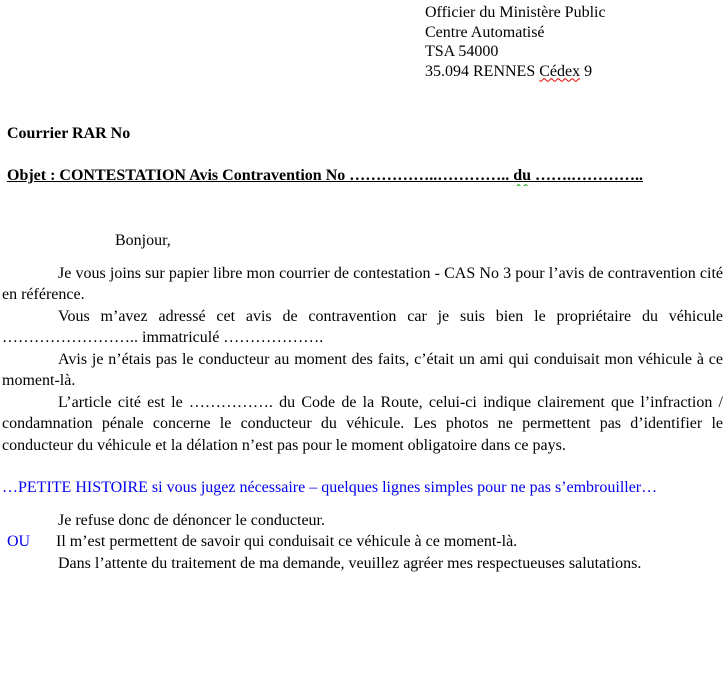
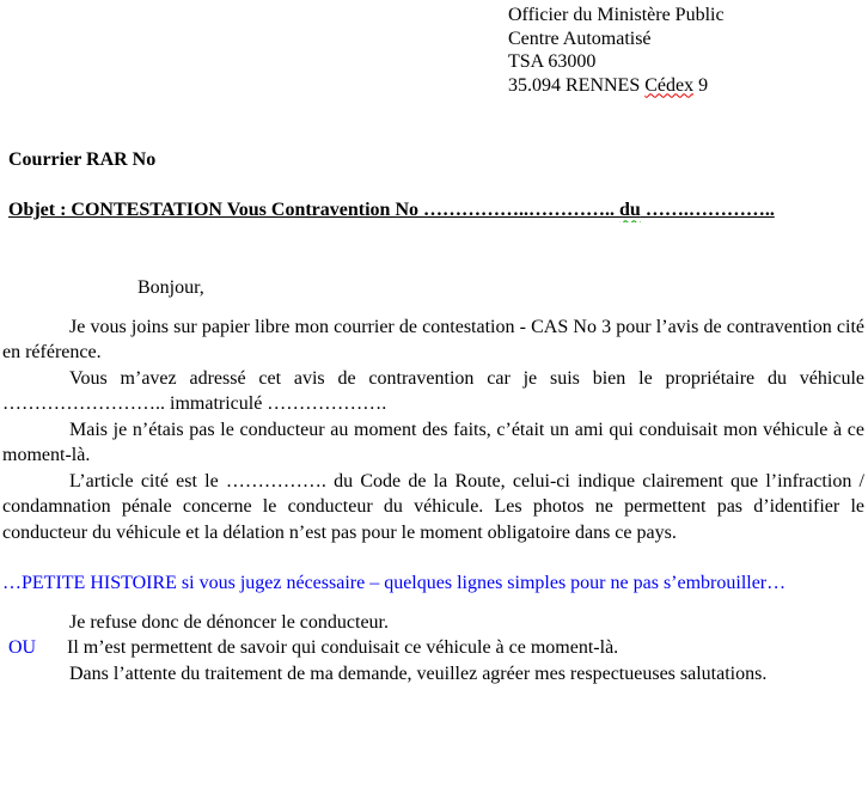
  Officier du Ministère Public
  Centre Automatisé
- TSA 54000
+ TSA 63000
  35.094 RENNES Cédex 9
  Courrier RAR No
- Objet : CONTESTATION Avis Contravention No ……………..………….. du …….…………..
+ Objet : CONTESTATION Vous Contravention No ……………..………….. du …….…………..
  Bonjour,
  Je vous joins sur papier libre mon courrier de contestation - CAS No 3 pour l’avis de contravention cité en référence.
  Vous m’avez adressé cet avis de contravention car je suis bien le propriétaire du véhicule …………………….. immatriculé ……………….
- Avis je n’étais pas le conducteur au moment des faits, c’était un ami qui conduisait mon véhicule à ce moment-là.
+ Mais je n’étais pas le conducteur au moment des faits, c’était un ami qui conduisait mon véhicule à ce moment-là.
  L’article cité est le ……………. du Code de la Route, celui-ci indique clairement que l’infraction / condamnation pénale concerne le conducteur du véhicule. Les photos ne permettent pas d’identifier le conducteur du véhicule et la délation n’est pas pour le moment obligatoire dans ce pays.
  …PETITE HISTOIRE si vous jugez nécessaire – quelques lignes simples pour ne pas s’embrouiller…
  Je refuse donc de dénoncer le conducteur.
  OU Il m’est permettent de savoir qui conduisait ce véhicule à ce moment-là.
  Dans l’attente du traitement de ma demande, veuillez agréer mes respectueuses salutations.
